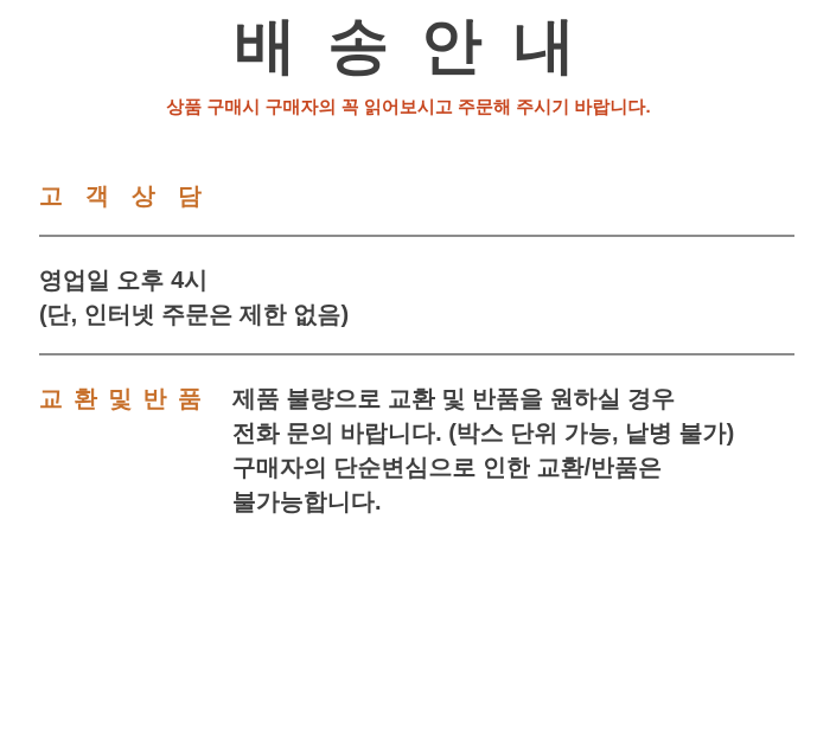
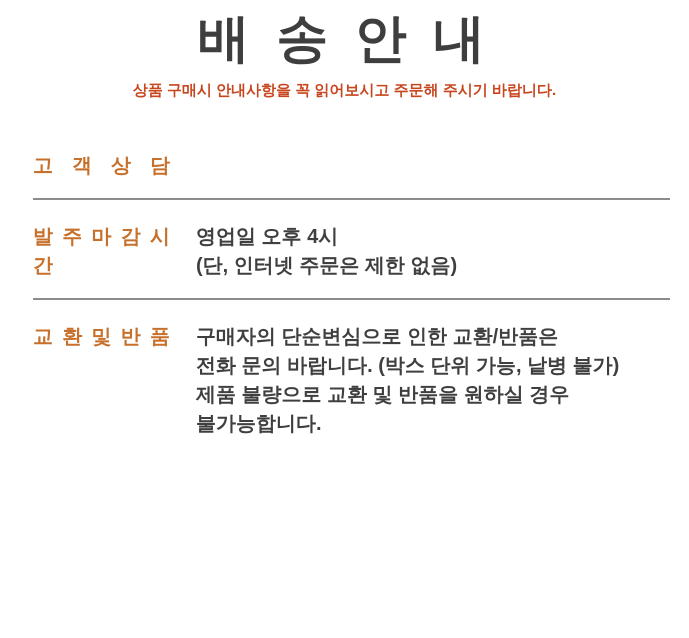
  배 송 안 내
- 상품 구매시 구매자의 꼭 읽어보시고 주문해 주시기 바랍니다.
+ 상품 구매시 안내사항을 꼭 읽어보시고 주문해 주시기 바랍니다.
  고 객 상 담
+ 발 주 마 감 시 간
  영업일 오후 4시
  (단, 인터넷 주문은 제한 없음)
  교 환 및 반 품
- 제품 불량으로 교환 및 반품을 원하실 경우
+ 구매자의 단순변심으로 인한 교환/반품은
  전화 문의 바랍니다. (박스 단위 가능, 낱병 불가)
- 구매자의 단순변심으로 인한 교환/반품은
+ 제품 불량으로 교환 및 반품을 원하실 경우
  불가능합니다.
